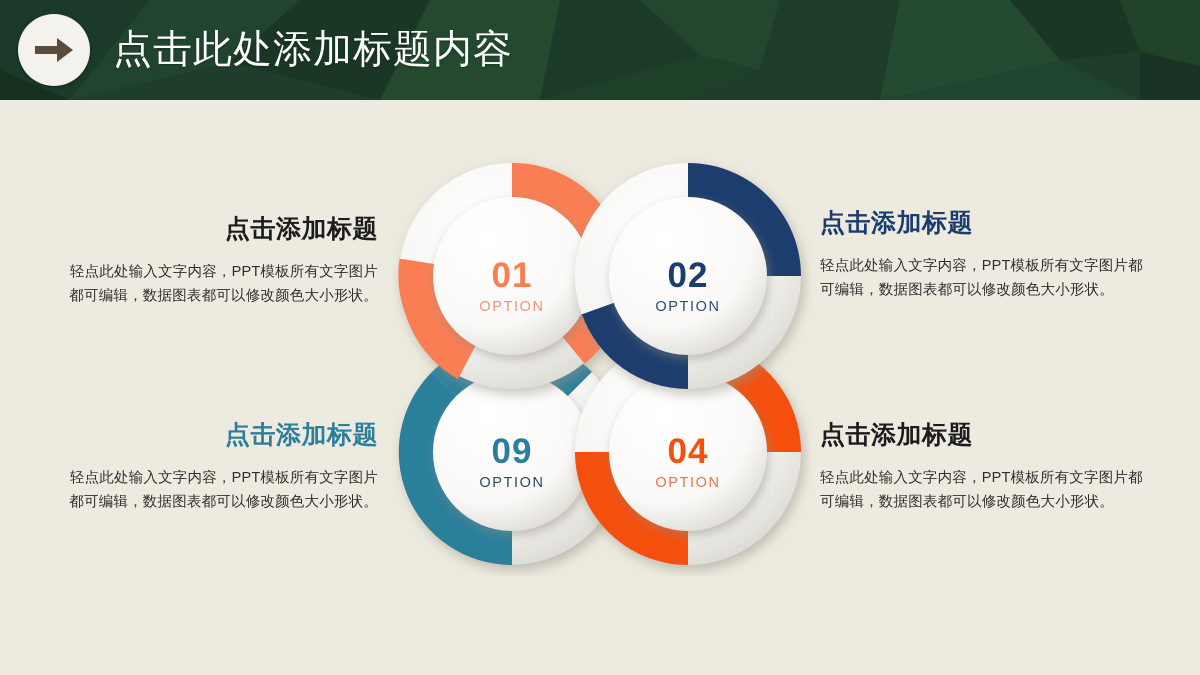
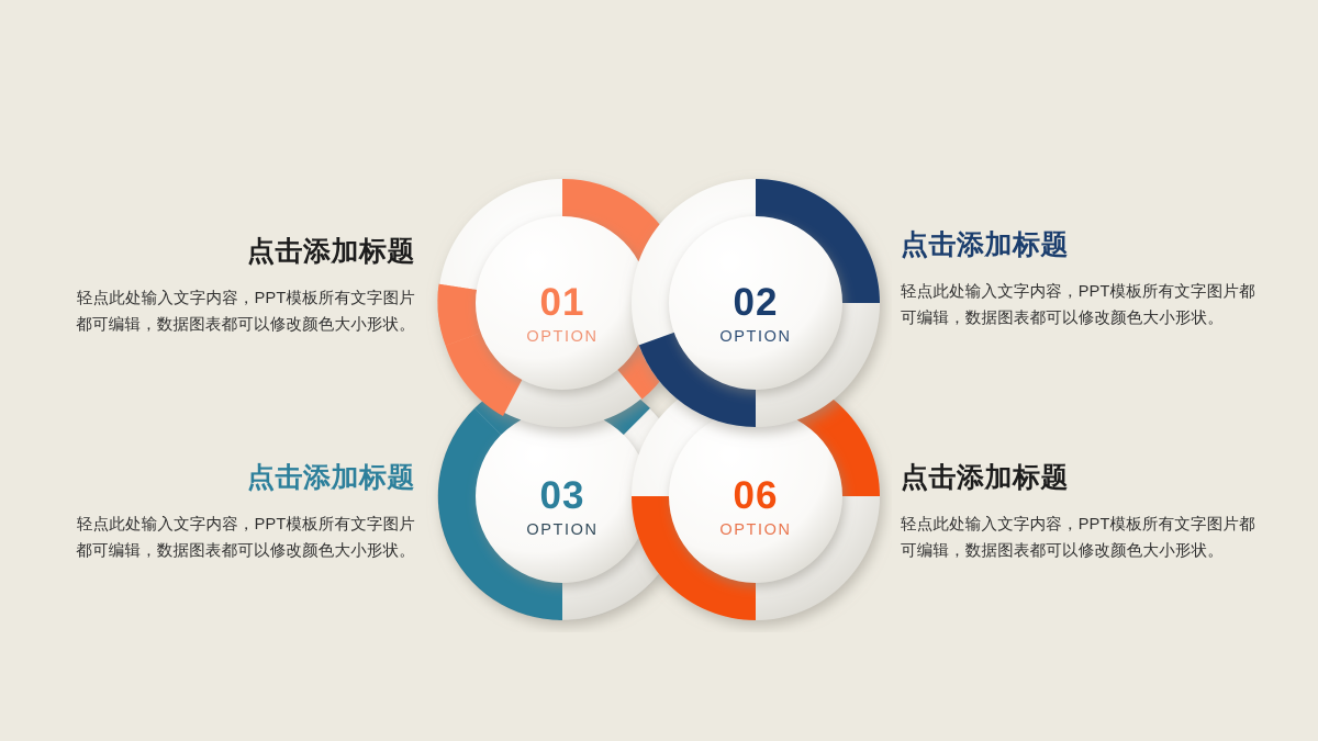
- 点击此处添加标题内容
  点击添加标题
  轻点此处输入文字内容，PPT模板所有文字图片都可编辑，数据图表都可以修改颜色大小形状。
  点击添加标题
  轻点此处输入文字内容，PPT模板所有文字图片都可编辑，数据图表都可以修改颜色大小形状。
  点击添加标题
  轻点此处输入文字内容，PPT模板所有文字图片都可编辑，数据图表都可以修改颜色大小形状。
  点击添加标题
  轻点此处输入文字内容，PPT模板所有文字图片都可编辑，数据图表都可以修改颜色大小形状。
- 09
+ 03
  OPTION
  01
  OPTION
- 04
+ 06
  OPTION
  02
  OPTION
